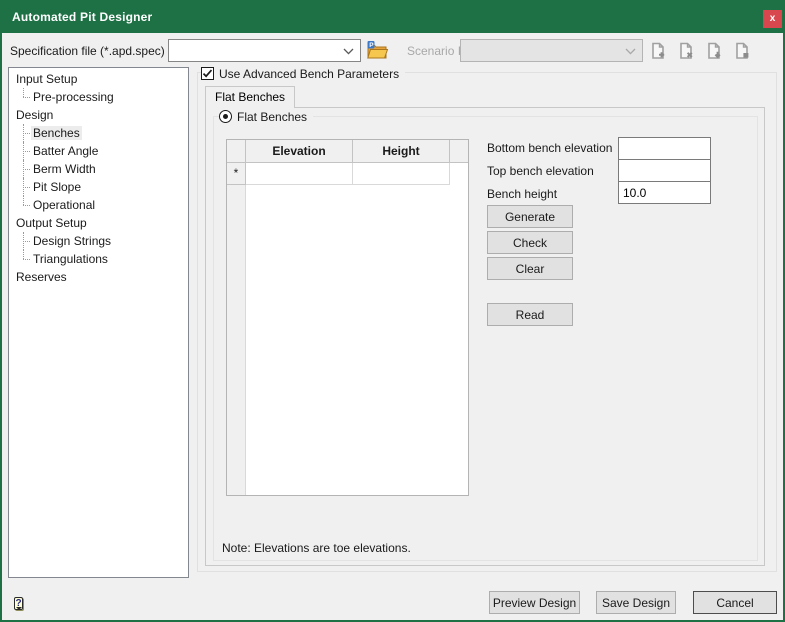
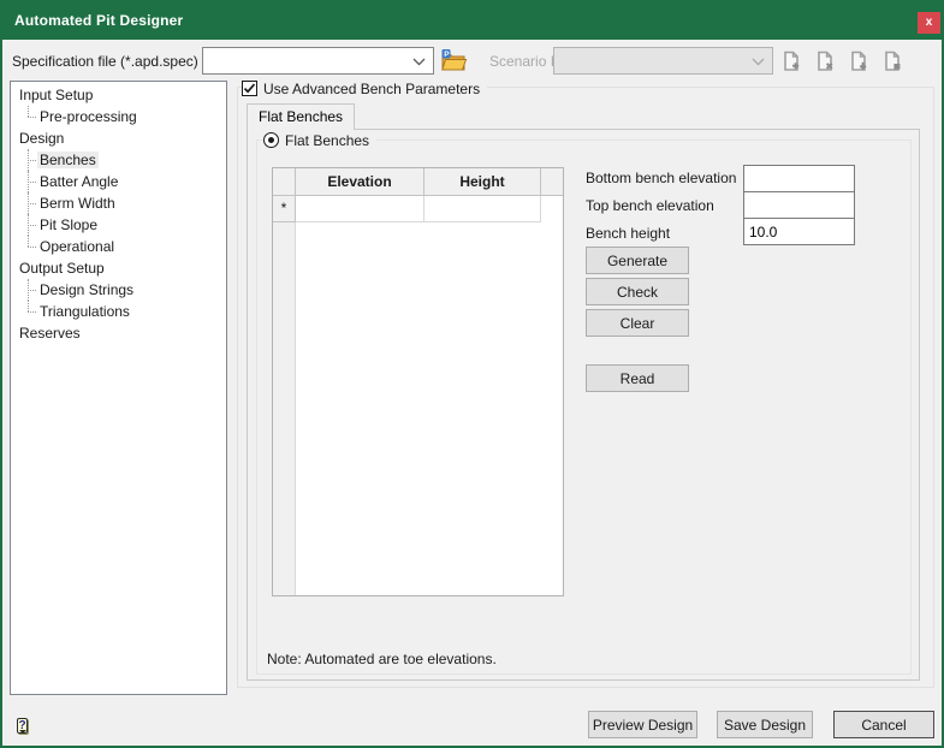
  Automated Pit Designer
  x
  Specification file (*.apd.spec)
  Scenario
  Input Setup
  Pre-processing
  Design
  Benches
  Batter Angle
  Berm Width
  Pit Slope
  Operational
  Output Setup
  Design Strings
  Triangulations
  Reserves
  Use Advanced Bench Parameters
  Flat Benches
  Flat Benches
  Elevation
  Height
  *
  Bottom bench elevation
  Top bench elevation
  Bench height
  10.0
  Generate
  Check
  Clear
  Read
- Note: Elevations are toe elevations.
+ Note: Automated are toe elevations.
  ?
  Preview Design
  Save Design
  Cancel
